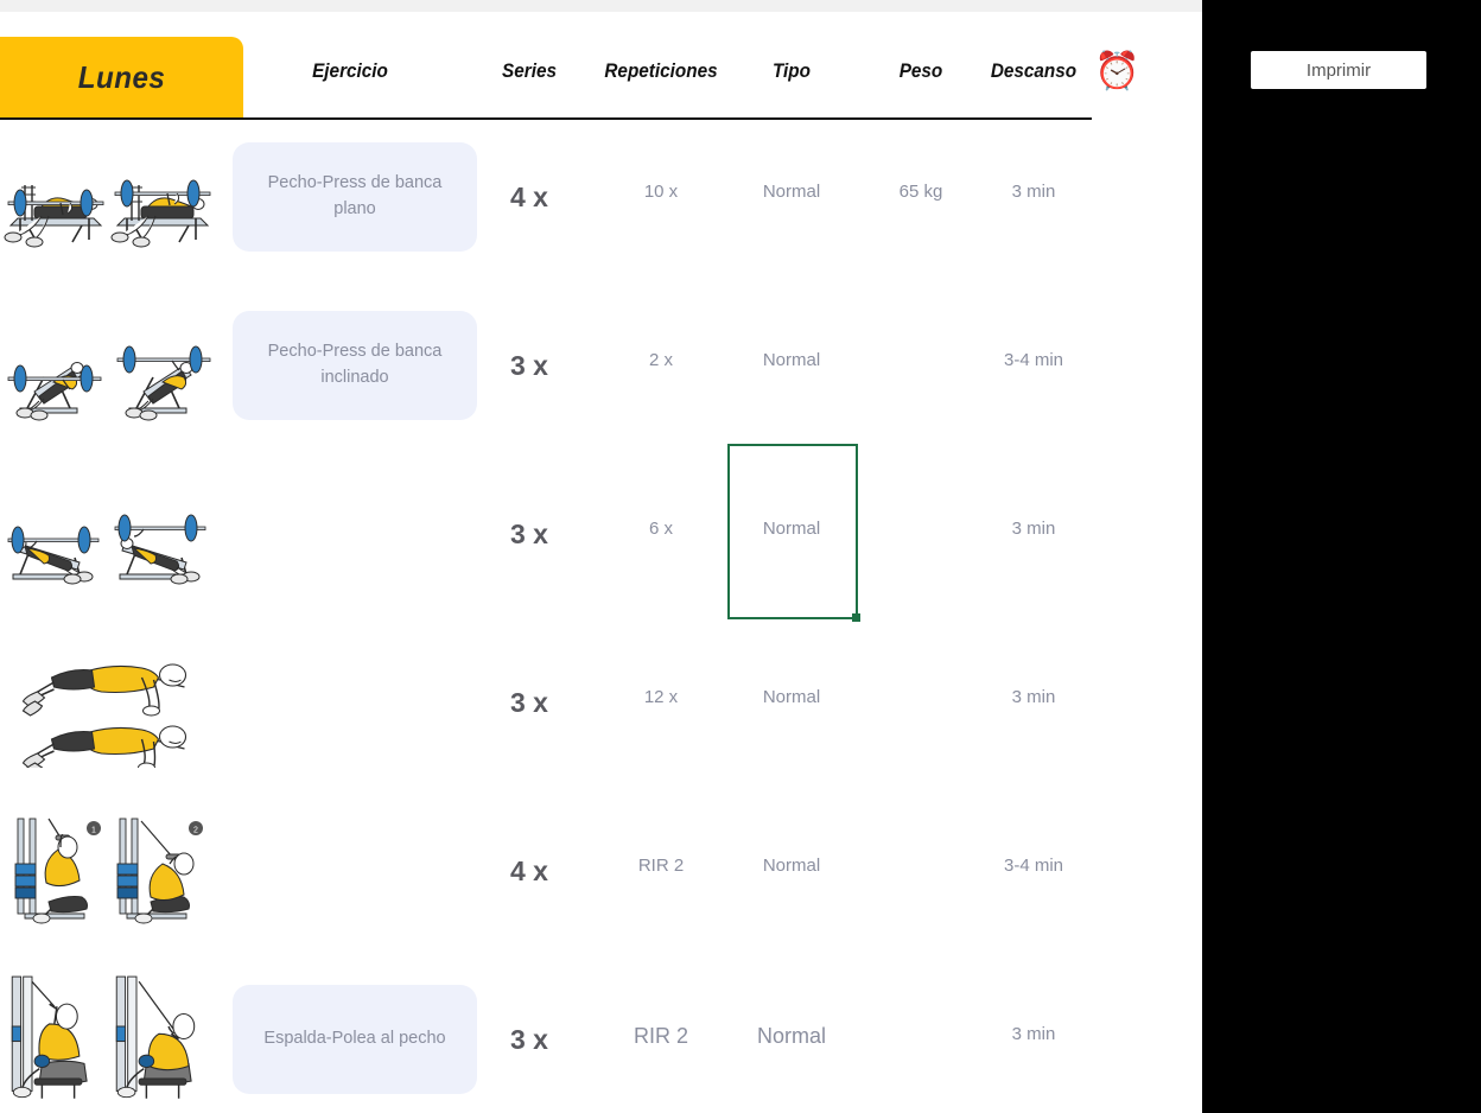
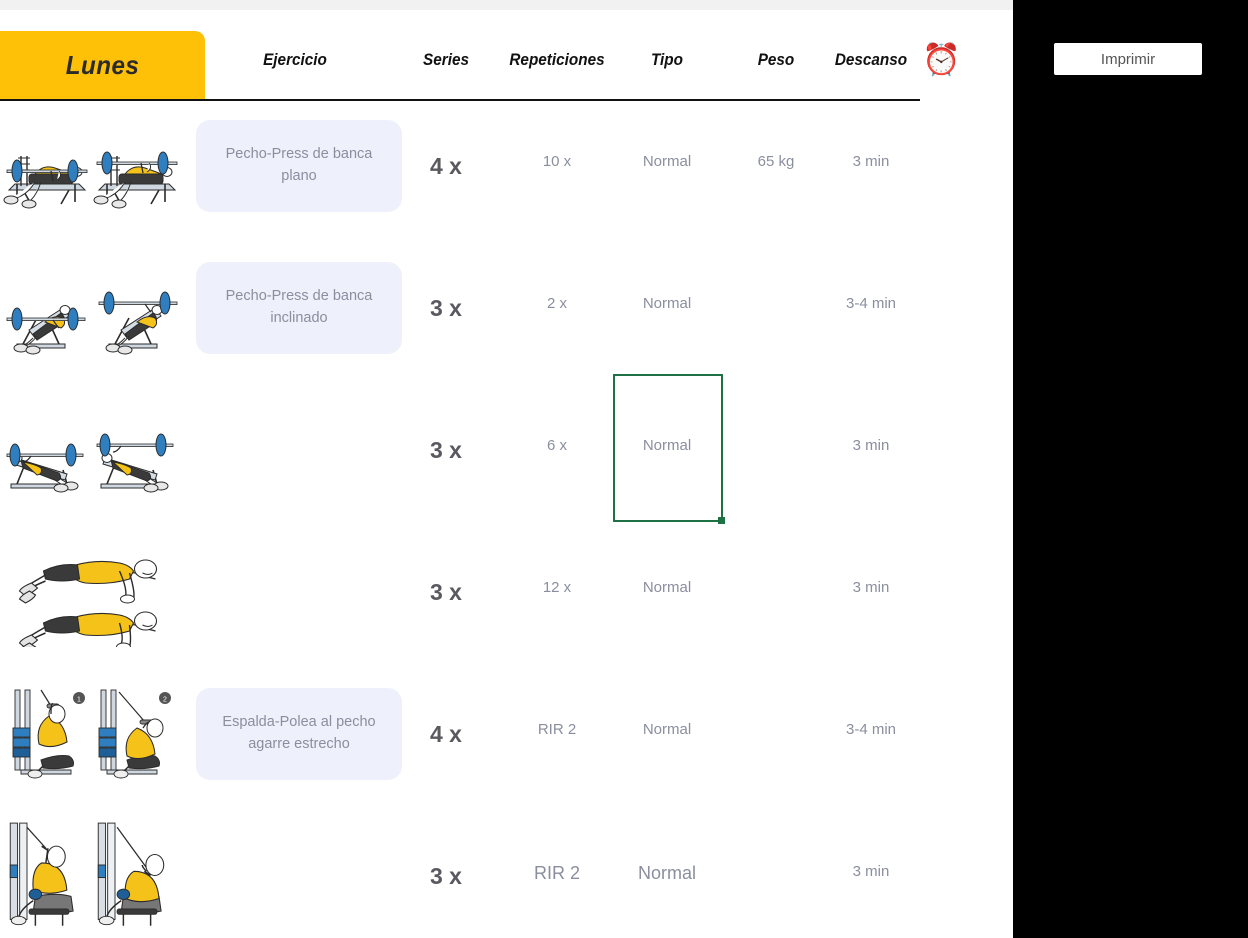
  Lunes
  Ejercicio
  Series
  Repeticiones
  Tipo
  Peso
  Descanso
  ⏰
  Pecho-Press de banca plano
  4 x
  10 x
  Normal
  65 kg
  3 min
  Pecho-Press de banca inclinado
  3 x
  2 x
  Normal
  3-4 min
  3 x
  6 x
  Normal
  3 min
  3 x
  12 x
  Normal
  3 min
+ Espalda-Polea al pecho agarre estrecho
  4 x
  RIR 2
  Normal
  3-4 min
- Espalda-Polea al pecho
  3 x
  RIR 2
  Normal
  3 min
  Imprimir
